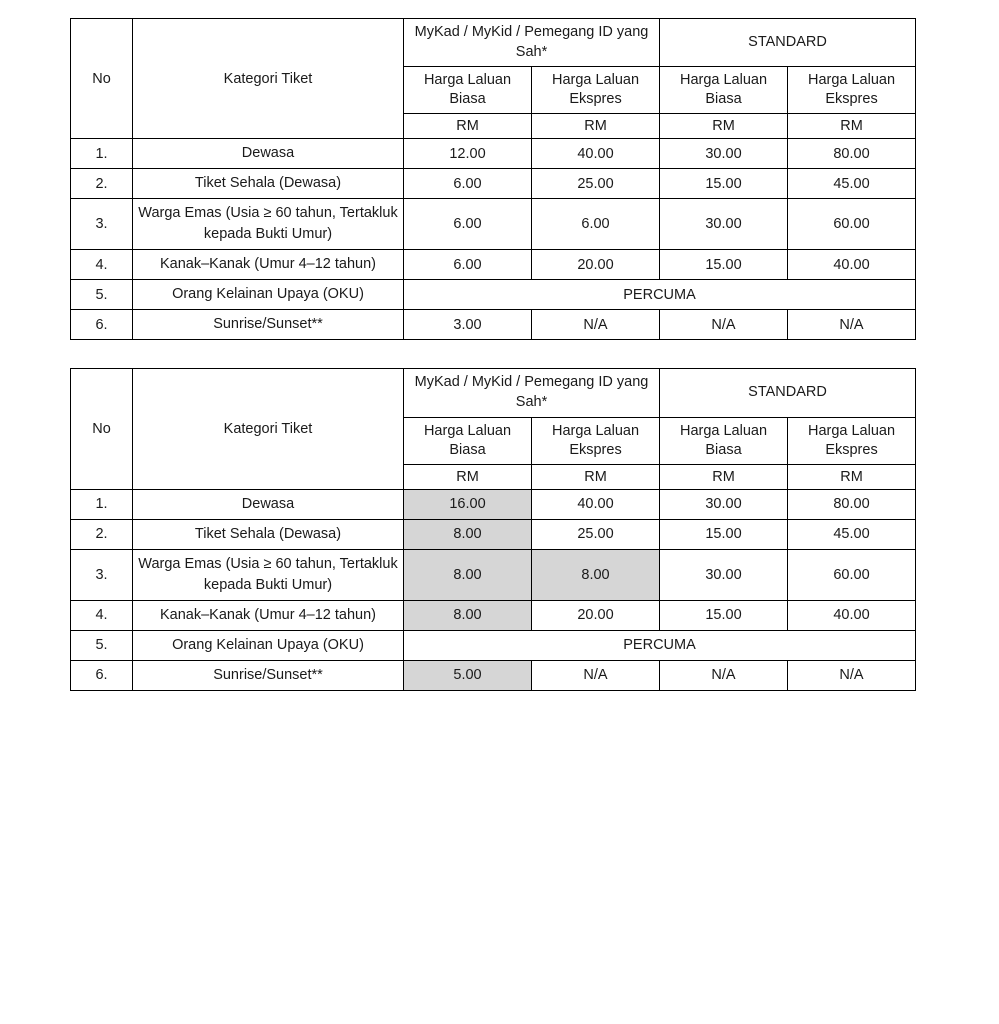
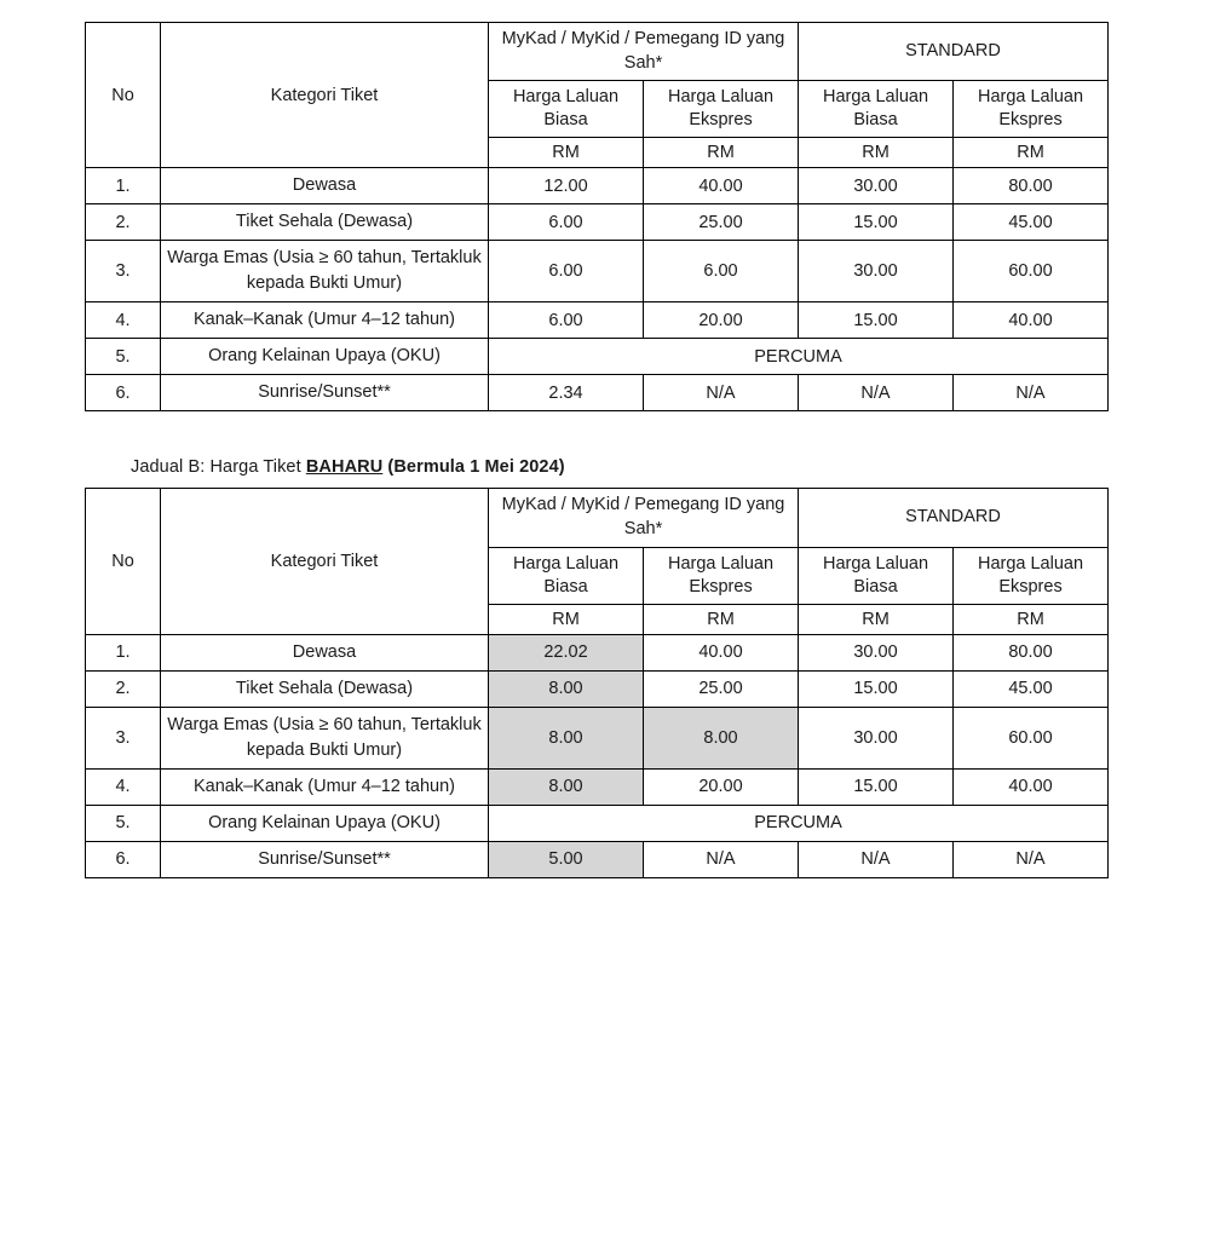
  No	Kategori Tiket	MyKad / MyKid / Pemegang ID yang Sah*	STANDARD
  Harga Laluan Biasa	Harga Laluan Ekspres	Harga Laluan Biasa	Harga Laluan Ekspres
  RM	RM	RM	RM
  1.	Dewasa	12.00	40.00	30.00	80.00
  2.	Tiket Sehala (Dewasa)	6.00	25.00	15.00	45.00
  3.	Warga Emas (Usia ≥ 60 tahun, Tertakluk kepada Bukti Umur)	6.00	6.00	30.00	60.00
  4.	Kanak–Kanak (Umur 4–12 tahun)	6.00	20.00	15.00	40.00
  5.	Orang Kelainan Upaya (OKU)	PERCUMA
- 6.	Sunrise/Sunset**	3.00	N/A	N/A	N/A
+ 6.	Sunrise/Sunset**	2.34	N/A	N/A	N/A
+ Jadual B: Harga Tiket BAHARU (Bermula 1 Mei 2024)
  No	Kategori Tiket	MyKad / MyKid / Pemegang ID yang Sah*	STANDARD
  Harga Laluan Biasa	Harga Laluan Ekspres	Harga Laluan Biasa	Harga Laluan Ekspres
  RM	RM	RM	RM
- 1.	Dewasa	16.00	40.00	30.00	80.00
+ 1.	Dewasa	22.02	40.00	30.00	80.00
  2.	Tiket Sehala (Dewasa)	8.00	25.00	15.00	45.00
  3.	Warga Emas (Usia ≥ 60 tahun, Tertakluk kepada Bukti Umur)	8.00	8.00	30.00	60.00
  4.	Kanak–Kanak (Umur 4–12 tahun)	8.00	20.00	15.00	40.00
  5.	Orang Kelainan Upaya (OKU)	PERCUMA
  6.	Sunrise/Sunset**	5.00	N/A	N/A	N/A
